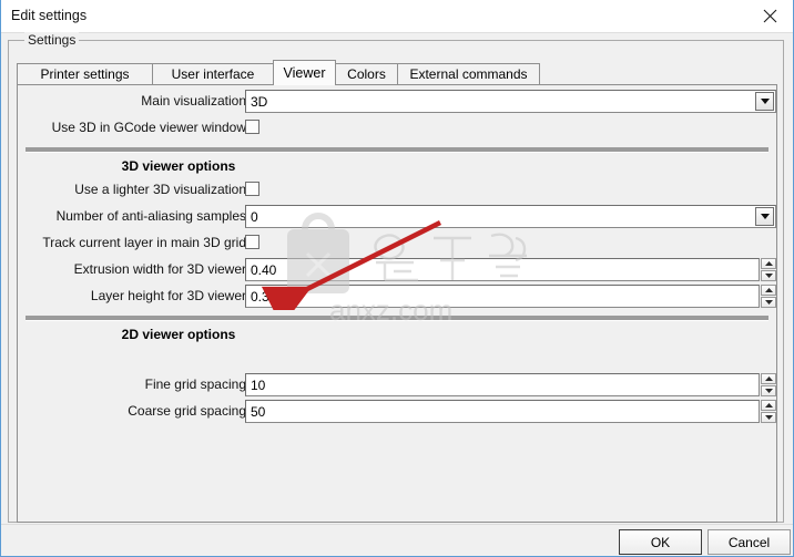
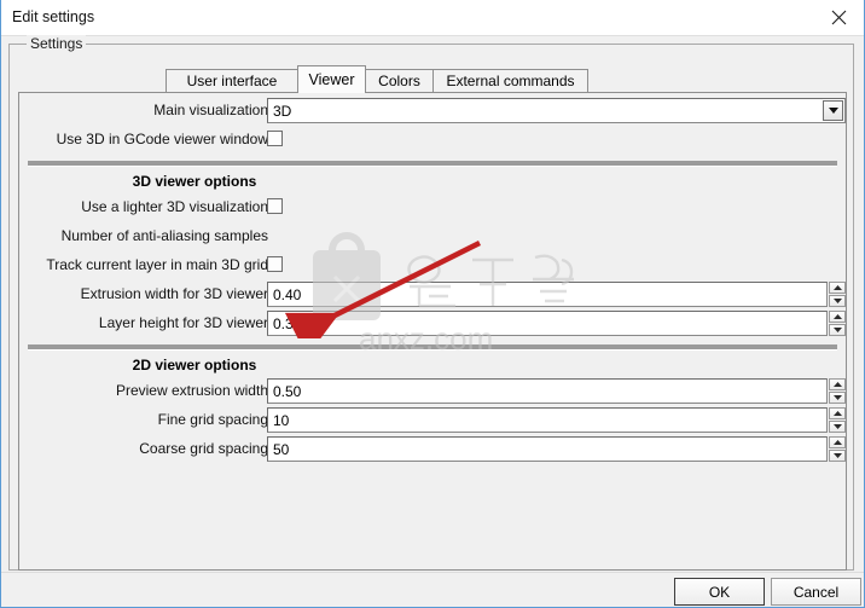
  Edit settings
  Settings
- Printer settings
  User interface
  Viewer
  Colors
  External commands
  Main visualization
  3D
  Use 3D in GCode viewer window
  3D viewer options
  Use a lighter 3D visualization
  Number of anti-aliasing samples
- 0
  Track current layer in main 3D grid
  Extrusion width for 3D viewer
  0.40
  Layer height for 3D viewer
  0.30
  2D viewer options
+ Preview extrusion width
+ 0.50
  Fine grid spacing
  10
  Coarse grid spacing
  50
  OK
  Cancel
  anxz.com
